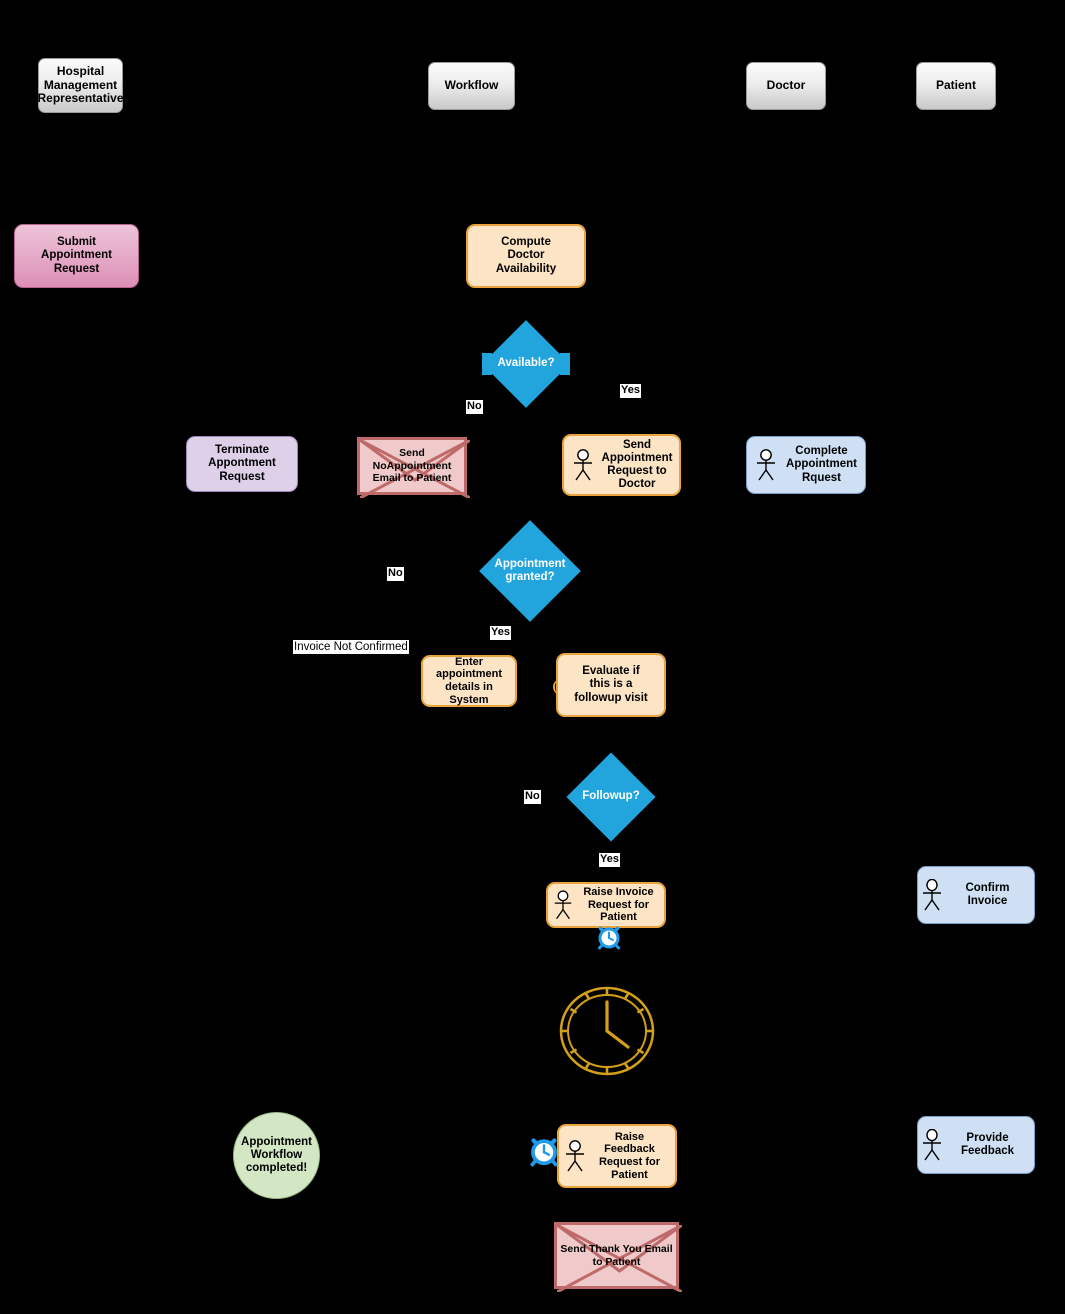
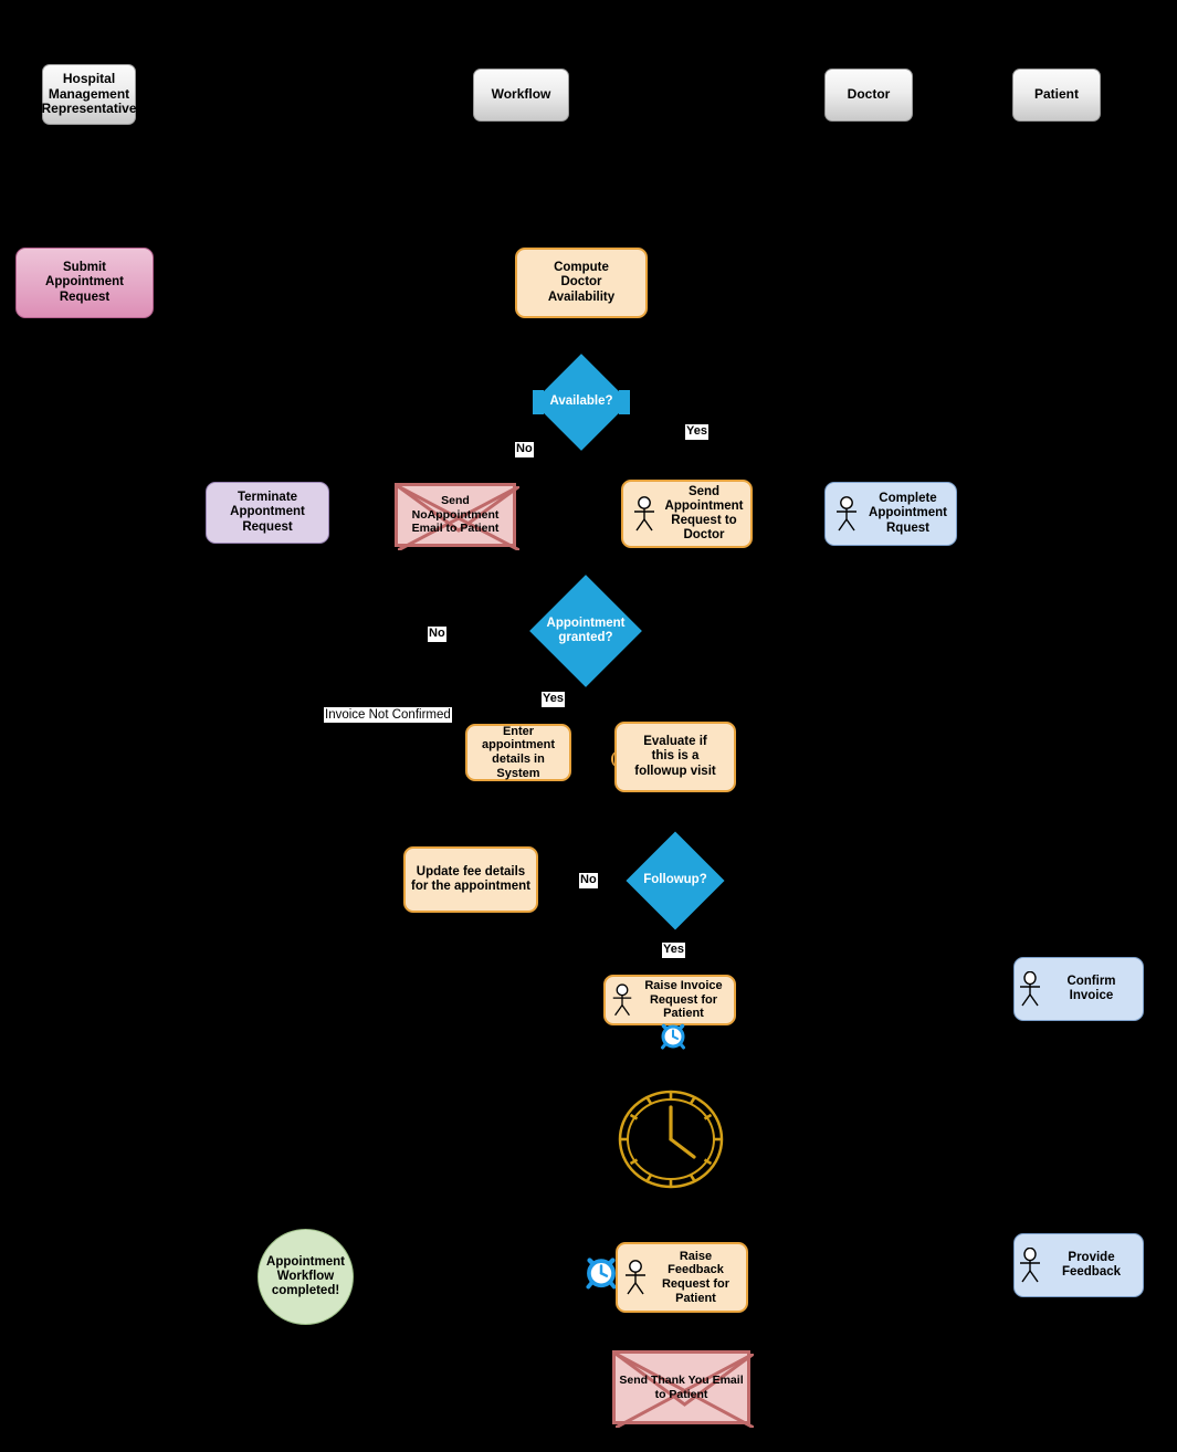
  Hospital
  Management
  Representative
  Workflow
  Doctor
  Patient
  Submit
  Appointment
  Request
  Compute
  Doctor
  Availability
  Available?
  No
  Yes
  Terminate
  Appontment
  Request
  Send NoAppointment
  Email to Patient
  Send
  Appointment
  Request to
  Doctor
  Complete
  Appointment
  Rquest
  Appointment
  granted?
  No
  Yes
  Invoice Not Confirmed
  Enter
  appointment
  details in System
  Evaluate if
  this is a
  followup visit
+ Update fee details
+ for the appointment
  Followup?
  No
  Yes
  Raise Invoice
  Request for Patient
  Confirm Invoice
  Appointment
  Workflow
  completed!
  Raise Feedback
  Request for Patient
  Provide Feedback
  Send Thank You Email
  to Patient
